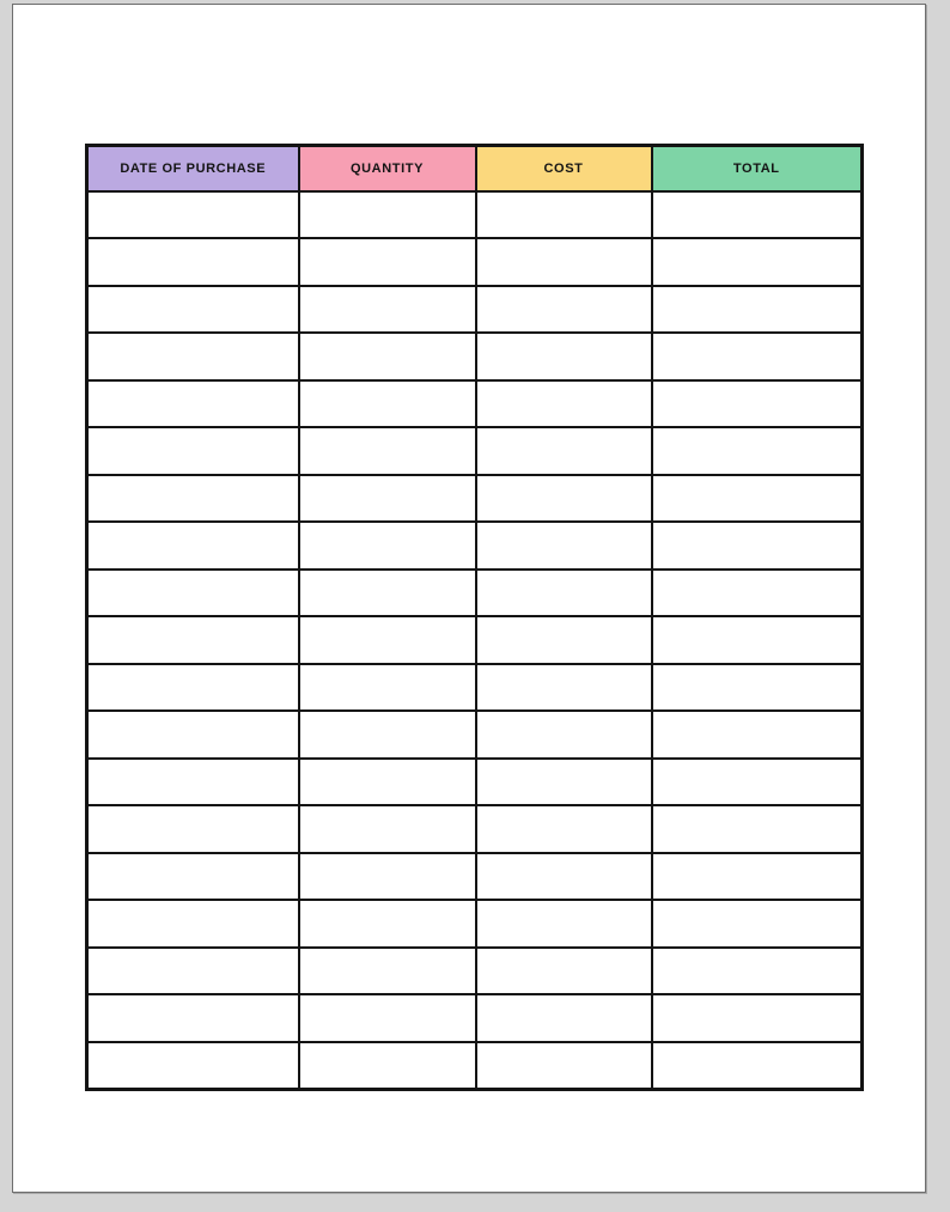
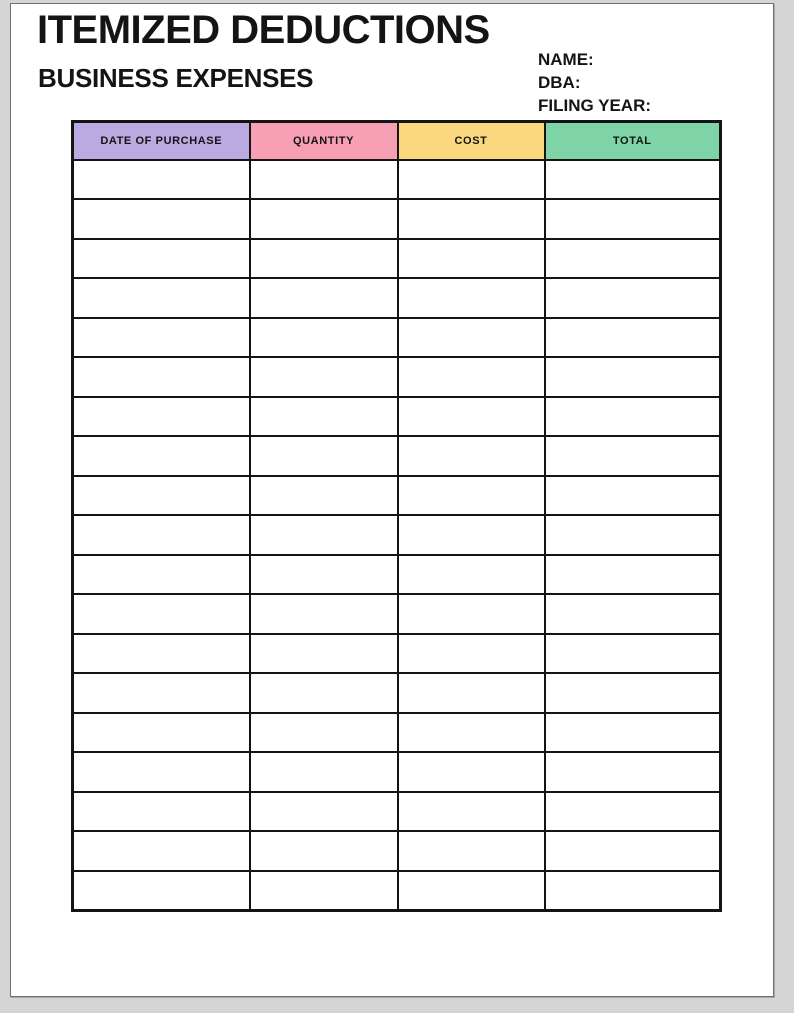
+ ITEMIZED DEDUCTIONS
+ BUSINESS EXPENSES
+ NAME:
+ DBA:
+ FILING YEAR:
  DATE OF PURCHASE	QUANTITY	COST	TOTAL
